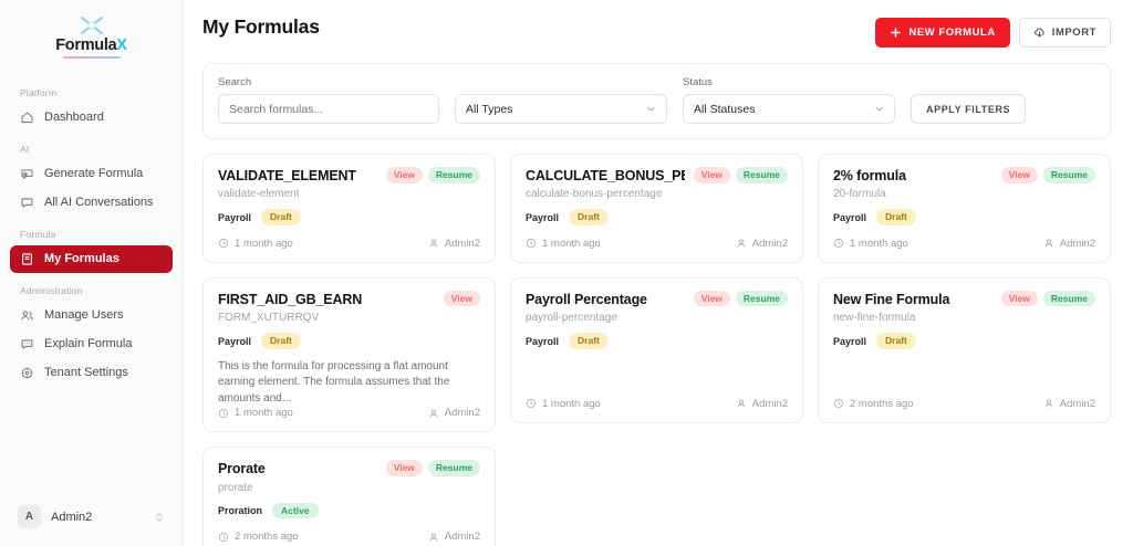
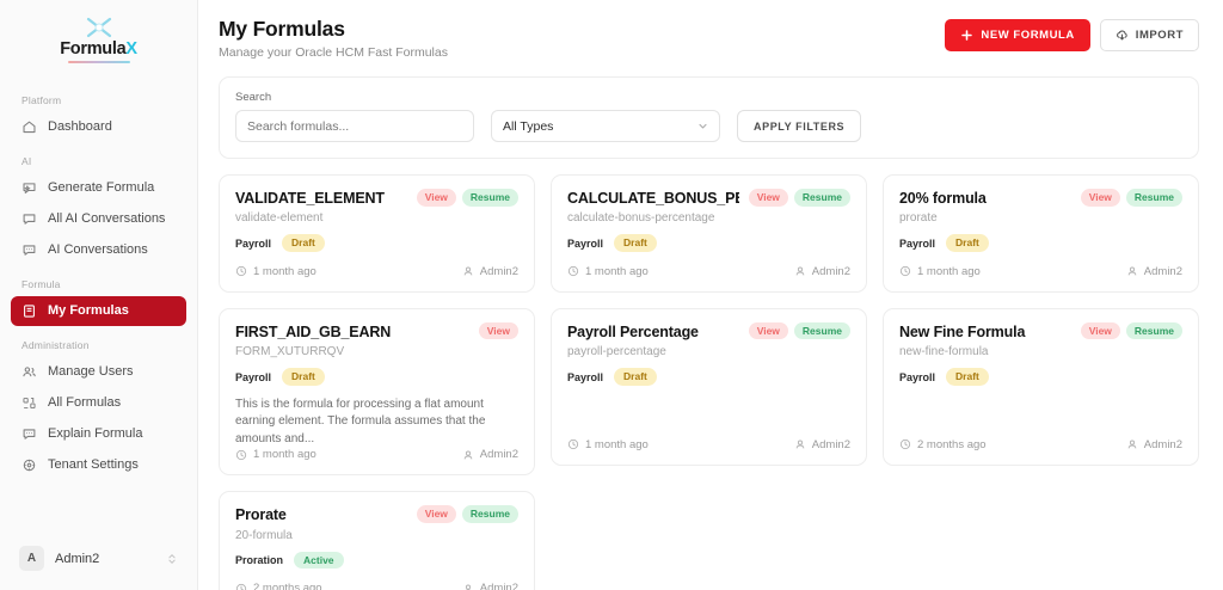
  FormulaX
  Platform
  Dashboard
  AI
  Generate Formula
  All AI Conversations
+ AI Conversations
  Formula
  My Formulas
  Administration
  Manage Users
+ All Formulas
  Explain Formula
  Tenant Settings
  A
  Admin2
  My Formulas
+ Manage your Oracle HCM Fast Formulas
  NEW FORMULA
  IMPORT
  Search
  Search formulas...
  All Types
- Status
- All Statuses
  APPLY FILTERS
  VALIDATE_ELEMENT
  View
  Resume
  validate-element
  Payroll
  Draft
  1 month ago
  Admin2
  View
  Resume
  calculate-bonus-percentage
  Payroll
  Draft
  1 month ago
  Admin2
- 2% formula
+ 20% formula
  View
  Resume
- 20-formula
+ prorate
  Payroll
  Draft
  1 month ago
  Admin2
  FIRST_AID_GB_EARN
  View
  FORM_XUTURRQV
  Payroll
  Draft
  This is the formula for processing a flat amount earning element. The formula assumes that the amounts and...
  1 month ago
  Admin2
  Payroll Percentage
  View
  Resume
  payroll-percentage
  Payroll
  Draft
  1 month ago
  Admin2
  New Fine Formula
  View
  Resume
  new-fine-formula
  Payroll
  Draft
  2 months ago
  Admin2
  Prorate
  View
  Resume
- prorate
+ 20-formula
  Proration
  Active
  2 months ago
  Admin2
